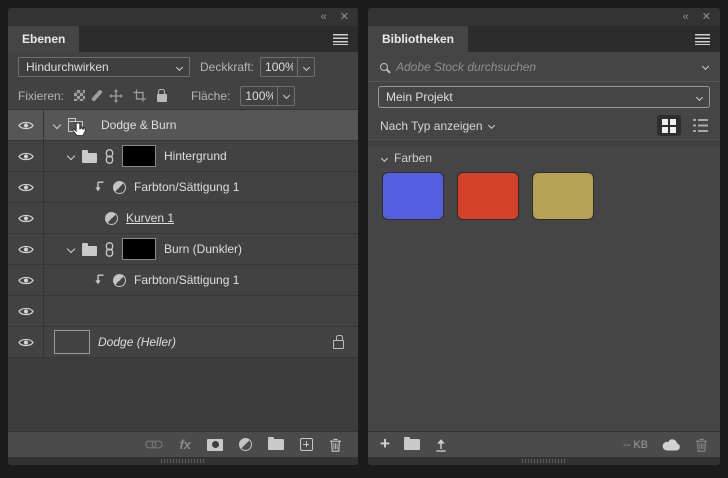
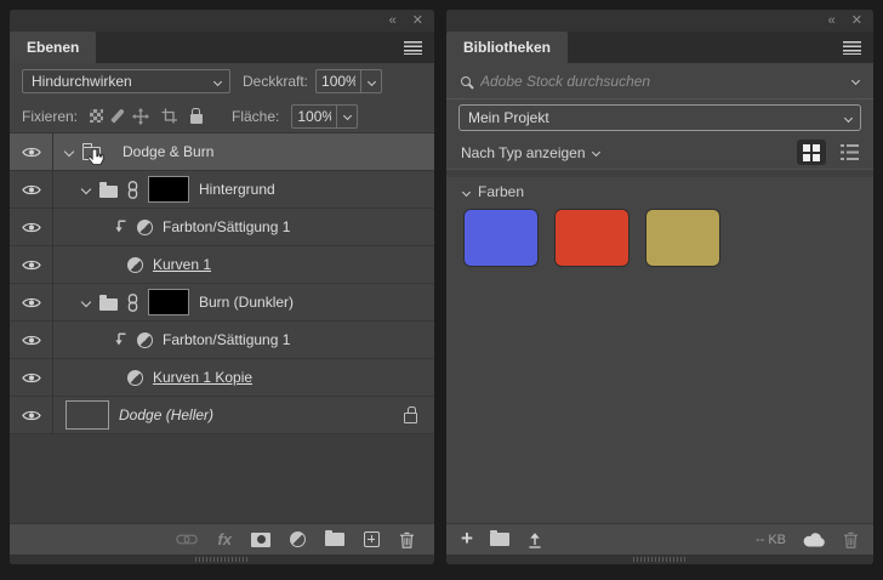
  «
  ✕
  Ebenen
  Hindurchwirken
  Deckkraft:
  100%
  Fixieren:
  Fläche:
  100%
  Dodge & Burn
  Hintergrund
  Farbton/Sättigung 1
  Kurven 1
  Burn (Dunkler)
  Farbton/Sättigung 1
+ Kurven 1 Kopie
  Dodge (Heller)
  fx
  «
  ✕
  Bibliotheken
  Adobe Stock durchsuchen
  Mein Projekt
  Nach Typ anzeigen
  Farben
  +
  -- KB
